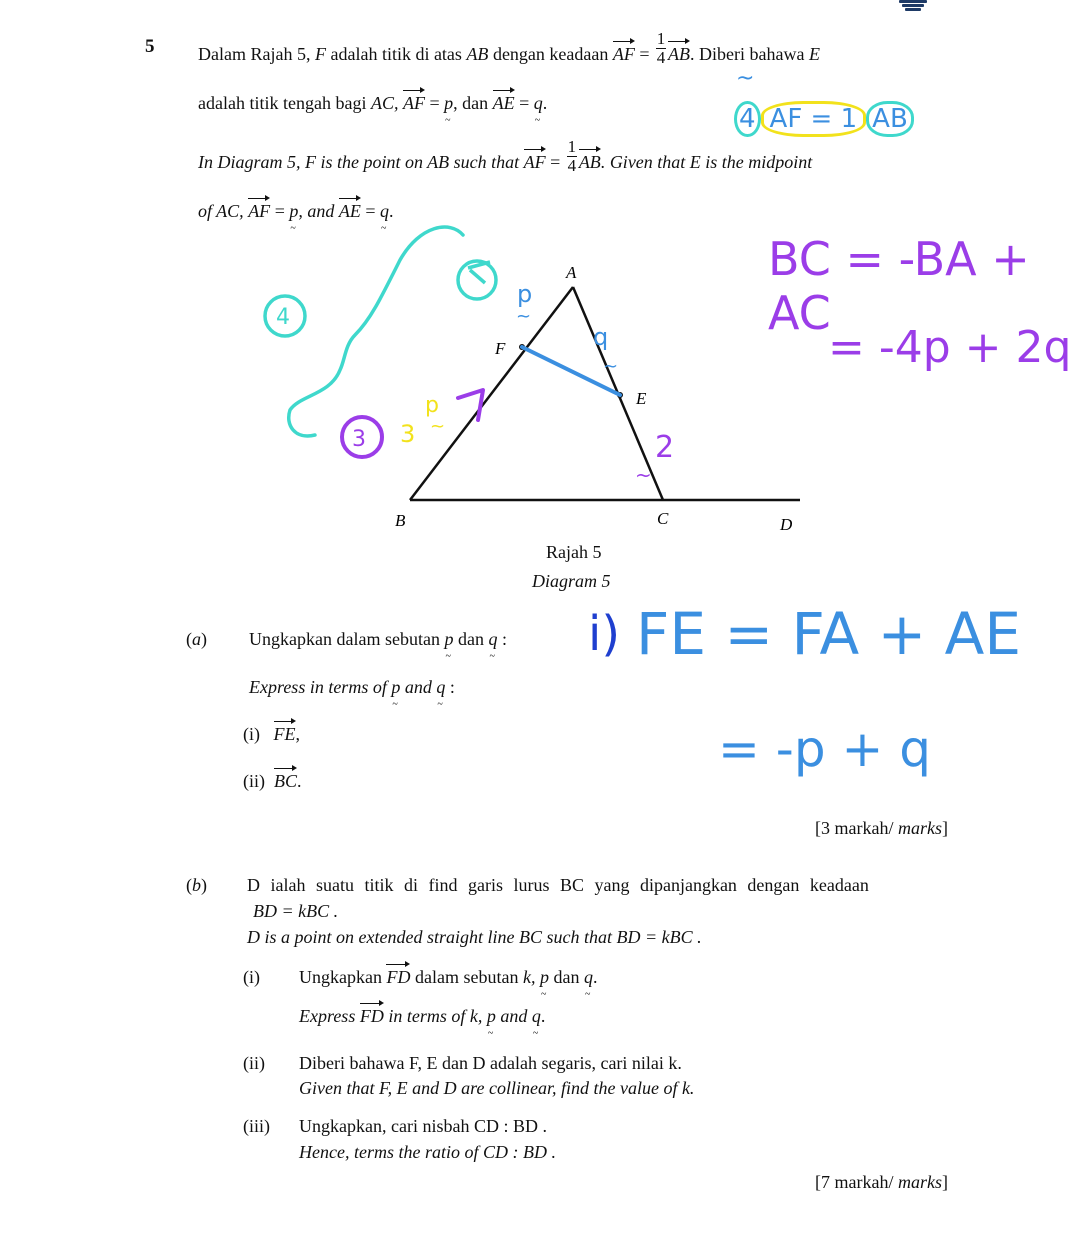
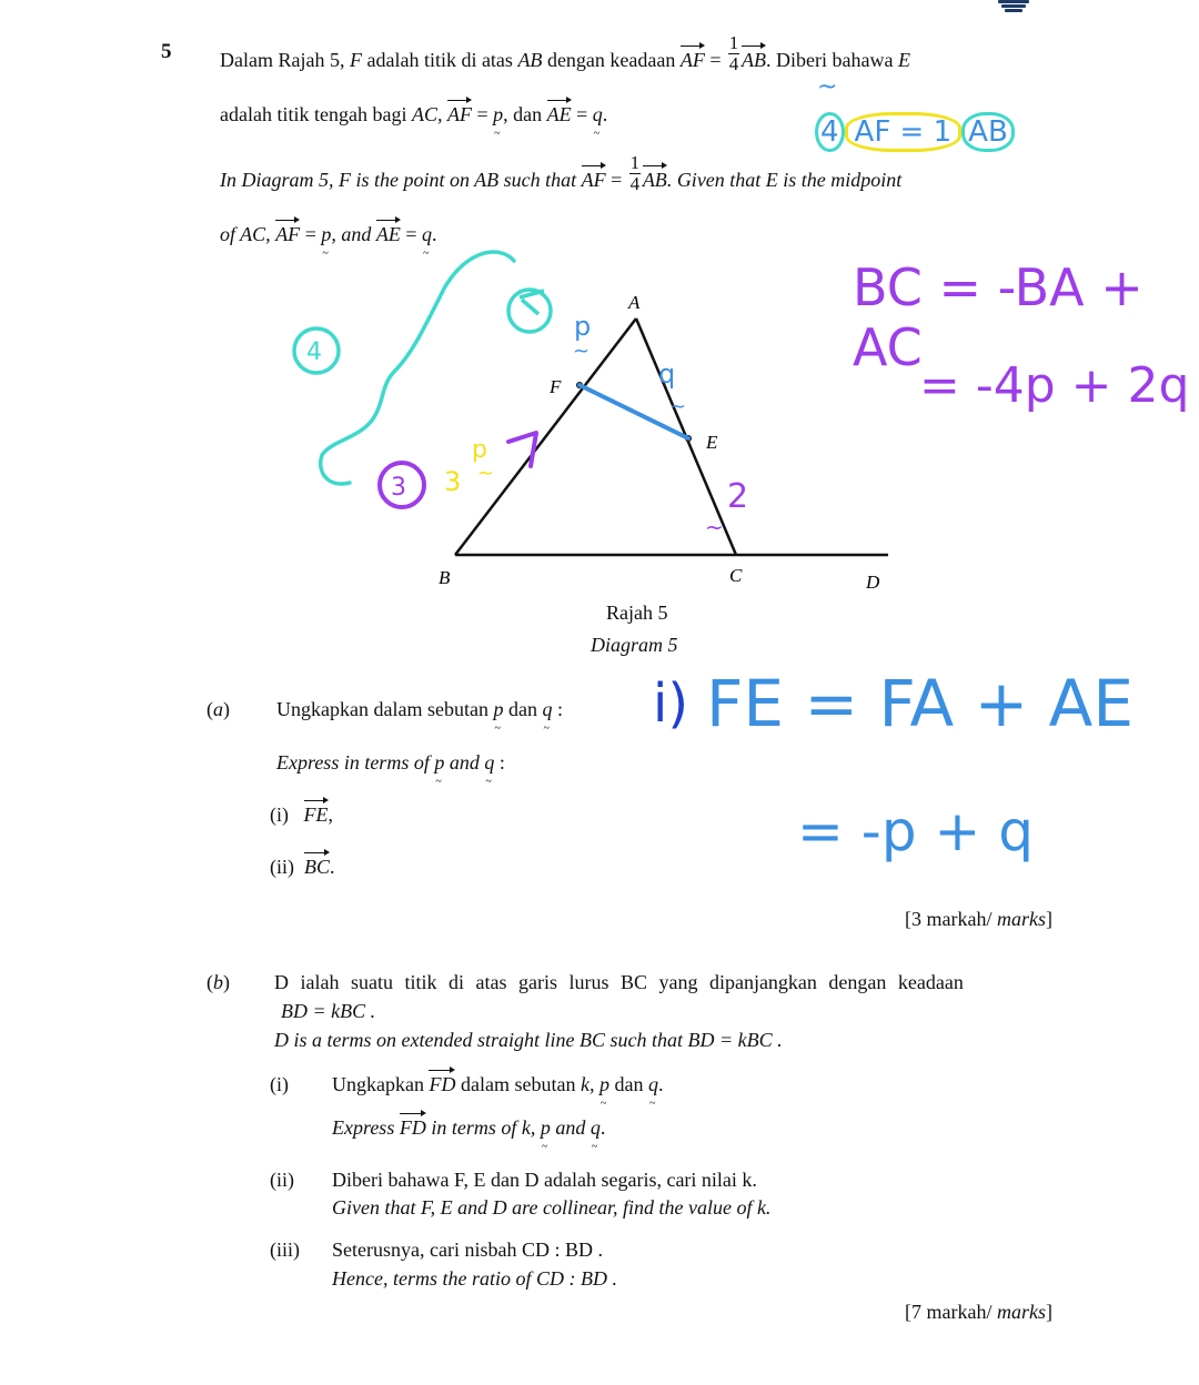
  5
  Dalam Rajah 5, F adalah titik di atas AB dengan keadaan AF =
  1
  4
  AB. Diberi bahawa E
  adalah titik tengah bagi AC, AF = p, dan AE = q.
  In Diagram 5, F is the point on AB such that AF =
  1
  4
  AB. Given that E is the midpoint
  of AC, AF = p, and AE = q.
  4
  3
  3
  p
  ~
  p
  ~
  q
  ~
  2
  ~
  A
  F
  E
  B
  C
  D
  4 AF = 1 AB
  ~
  BC = -BA + AC
  = -4p + 2q
  Rajah 5
  Diagram 5
  (a)
  Ungkapkan dalam sebutan p dan q :
  Express in terms of p and q :
  (i) FE,
  (ii) BC.
  [3 markah/ marks]
  i)
  FE = FA + AE
  = -p + q
  (b)
- D ialah suatu titik di find garis lurus BC yang dipanjangkan dengan keadaan
+ D ialah suatu titik di atas garis lurus BC yang dipanjangkan dengan keadaan
  BD = kBC .
- D is a point on extended straight line BC such that BD = kBC .
+ D is a terms on extended straight line BC such that BD = kBC .
  (i)
  Ungkapkan FD dalam sebutan k, p dan q.
  Express FD in terms of k, p and q.
  (ii)
  Diberi bahawa F, E dan D adalah segaris, cari nilai k.
  Given that F, E and D are collinear, find the value of k.
  (iii)
- Ungkapkan, cari nisbah CD : BD .
+ Seterusnya, cari nisbah CD : BD .
  Hence, terms the ratio of CD : BD .
  [7 markah/ marks]
